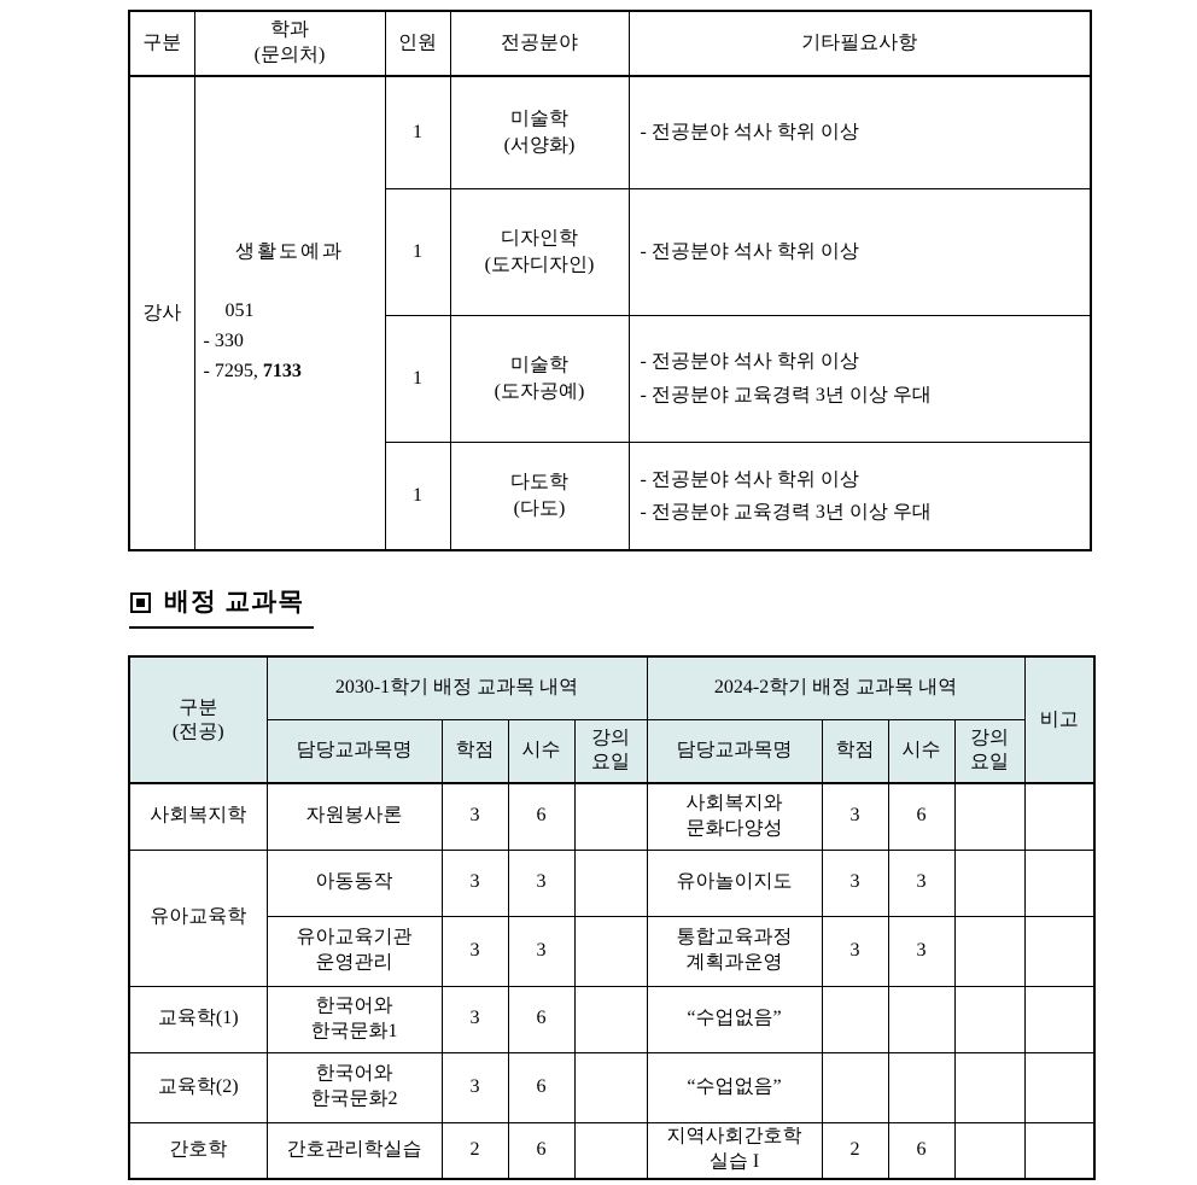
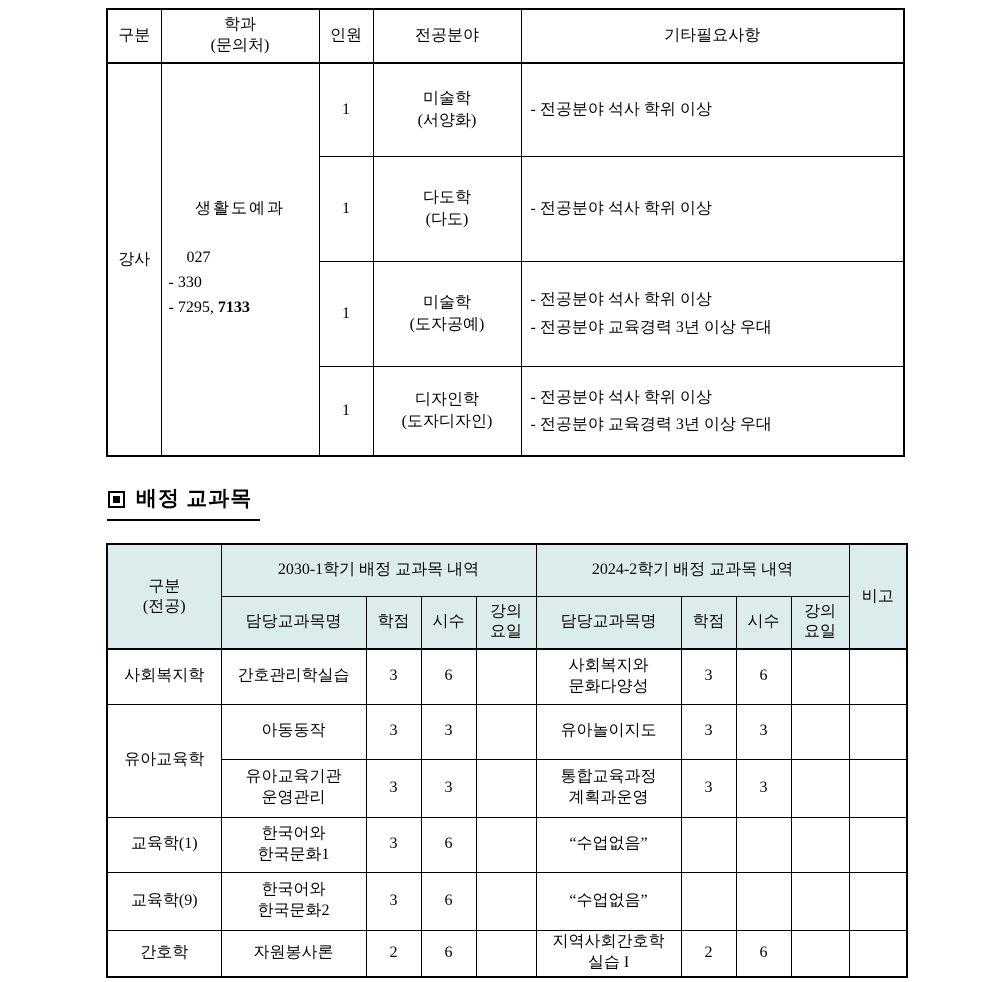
  구분	학과 (문의처)	인원	전공분야	기타필요사항
- 강사	생활도예과 051 - 330 - 7295, 7133	1	미술학 (서양화)	- 전공분야 석사 학위 이상
+ 강사	생활도예과 027 - 330 - 7295, 7133	1	미술학 (서양화)	- 전공분야 석사 학위 이상
- 1	디자인학 (도자디자인)	- 전공분야 석사 학위 이상
+ 1	다도학 (다도)	- 전공분야 석사 학위 이상
  1	미술학 (도자공예)	- 전공분야 석사 학위 이상 - 전공분야 교육경력 3년 이상 우대
- 1	다도학 (다도)	- 전공분야 석사 학위 이상 - 전공분야 교육경력 3년 이상 우대
+ 1	디자인학 (도자디자인)	- 전공분야 석사 학위 이상 - 전공분야 교육경력 3년 이상 우대
  배정 교과목
  구분 (전공)	2030-1학기 배정 교과목 내역	2024-2학기 배정 교과목 내역	비고
  담당교과목명	학점	시수	강의 요일	담당교과목명	학점	시수	강의 요일
- 사회복지학	자원봉사론	3	6		사회복지와 문화다양성	3	6
+ 사회복지학	간호관리학실습	3	6		사회복지와 문화다양성	3	6
  유아교육학	아동동작	3	3		유아놀이지도	3	3
  유아교육기관 운영관리	3	3		통합교육과정 계획과운영	3	3
  교육학(1)	한국어와 한국문화1	3	6		“수업없음”
- 교육학(2)	한국어와 한국문화2	3	6		“수업없음”
+ 교육학(9)	한국어와 한국문화2	3	6		“수업없음”
- 간호학	간호관리학실습	2	6		지역사회간호학 실습 I	2	6
+ 간호학	자원봉사론	2	6		지역사회간호학 실습 I	2	6
